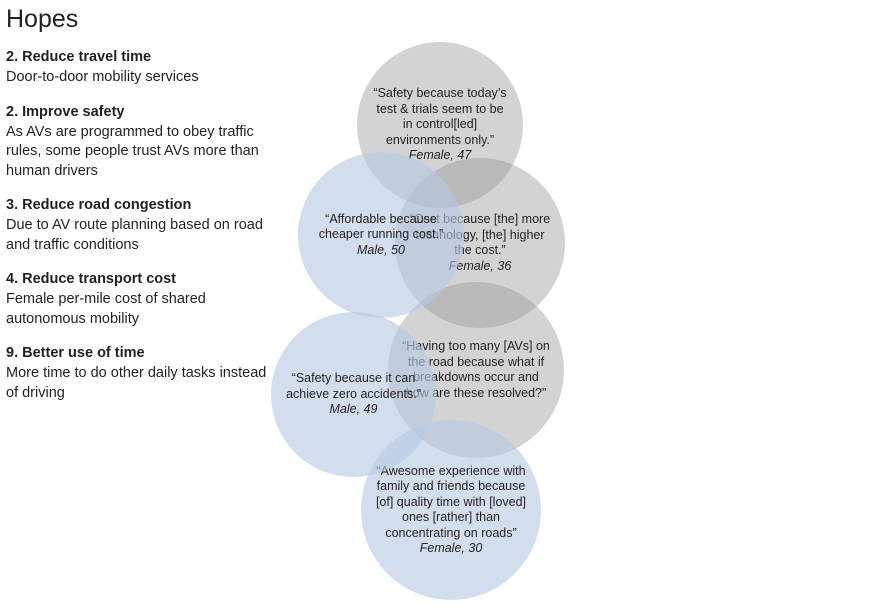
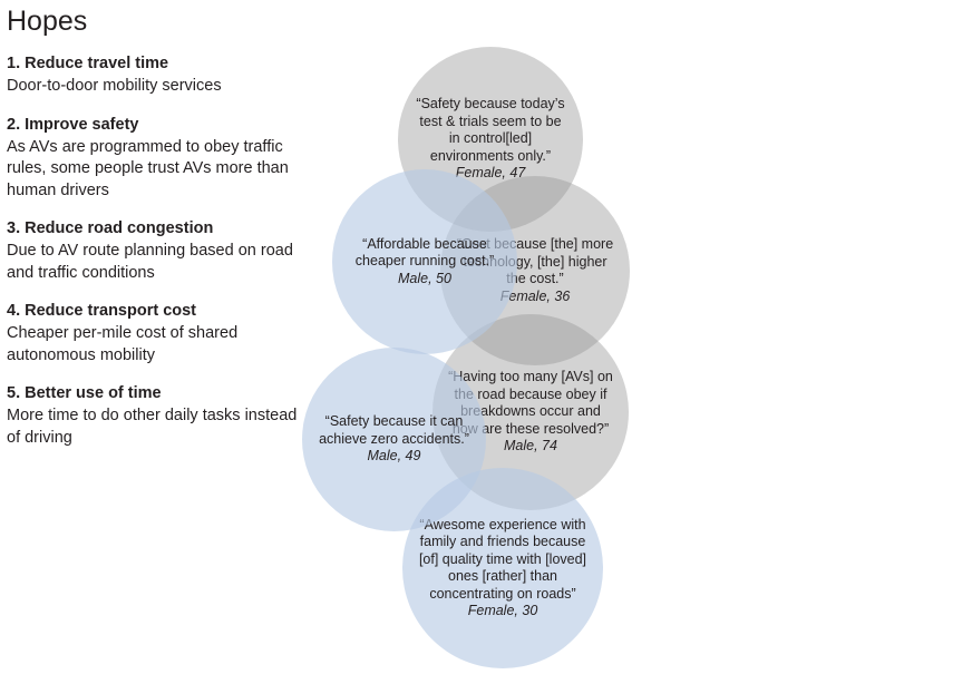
  Hopes
- 2. Reduce travel time
+ 1. Reduce travel time
  Door-to-door mobility services
  2. Improve safety
  As AVs are programmed to obey traffic rules, some people trust AVs more than human drivers
  3. Reduce road congestion
  Due to AV route planning based on road and traffic conditions
  4. Reduce transport cost
- Female per-mile cost of shared autonomous mobility
+ Cheaper per-mile cost of shared autonomous mobility
- 9. Better use of time
+ 5. Better use of time
  More time to do other daily tasks instead of driving
  “Safety because today’s test & trials seem to be in control[led] environments only.”
  Female, 47
  “Affordable because cheaper running cost.”
  Male, 50
  “Cost because [the] more technology, [the] higher the cost.”
  Female, 36
- “Having too many [AVs] on the road because what if breakdowns occur and how are these resolved?”
+ “Having too many [AVs] on the road because obey if breakdowns occur and how are these resolved?”
+ Male, 74
  “Safety because it can achieve zero accidents.”
  Male, 49
  “Awesome experience with family and friends because [of] quality time with [loved] ones [rather] than concentrating on roads”
  Female, 30
